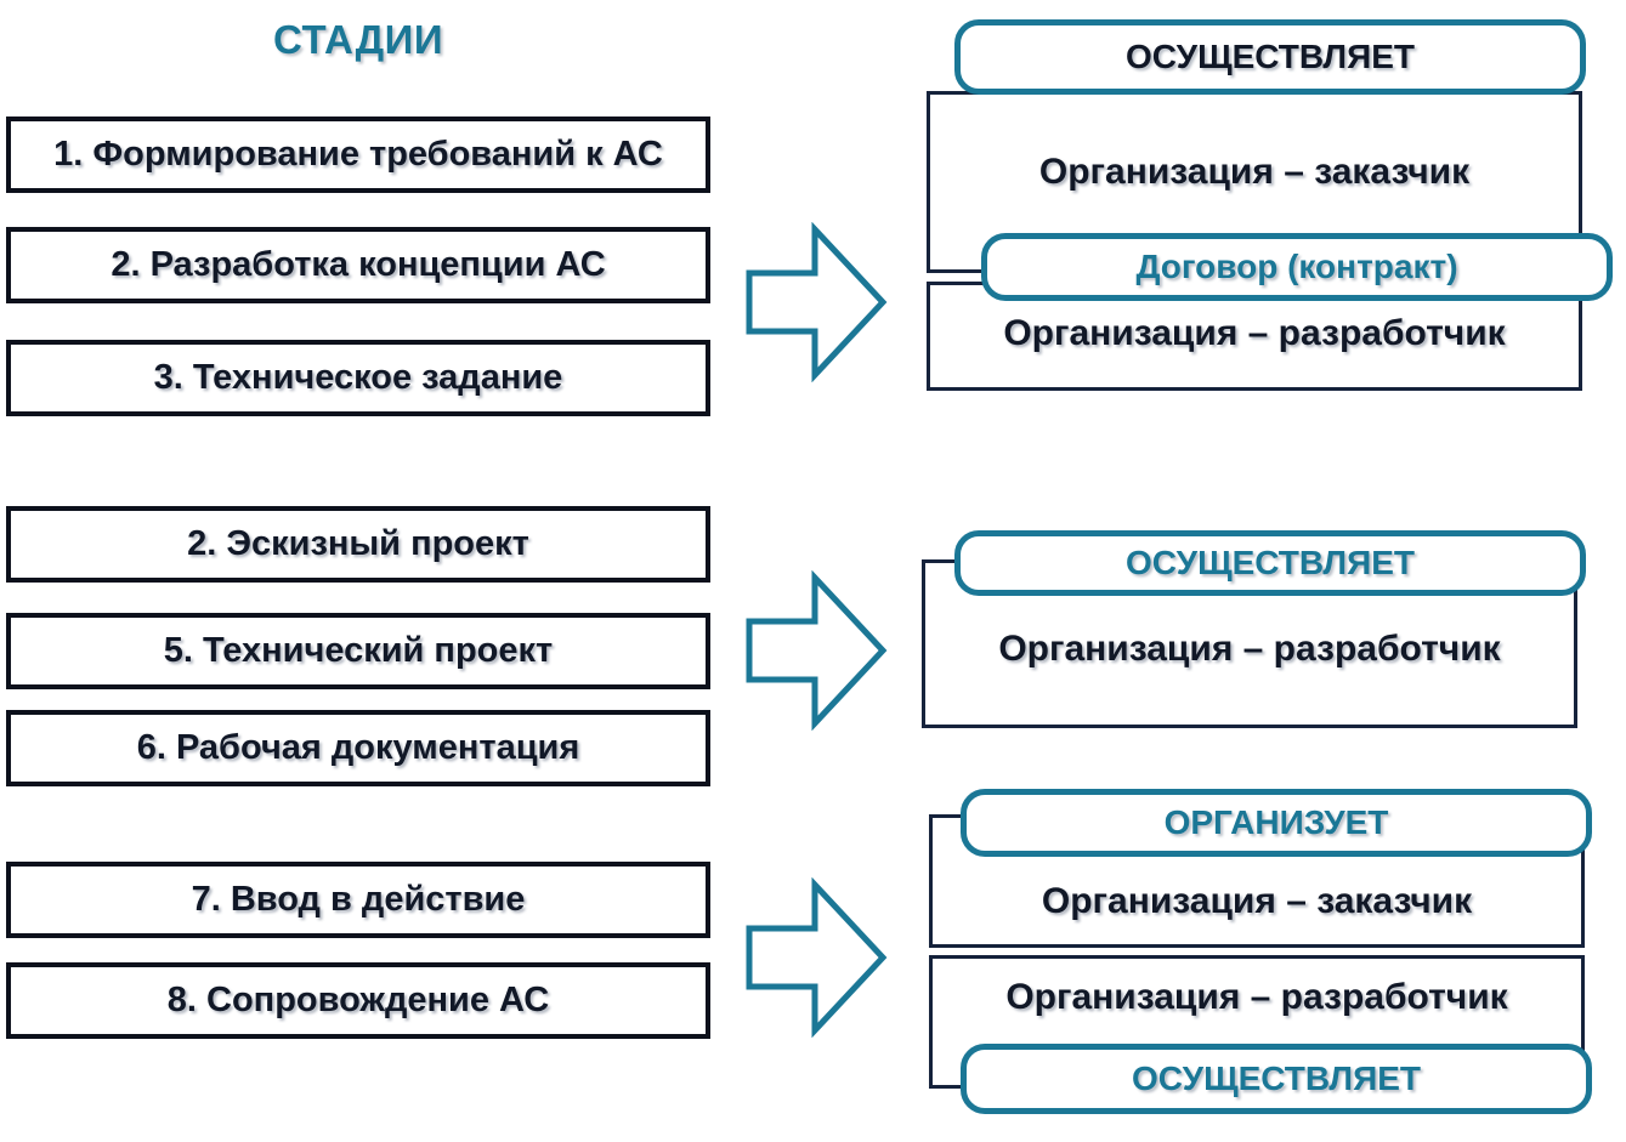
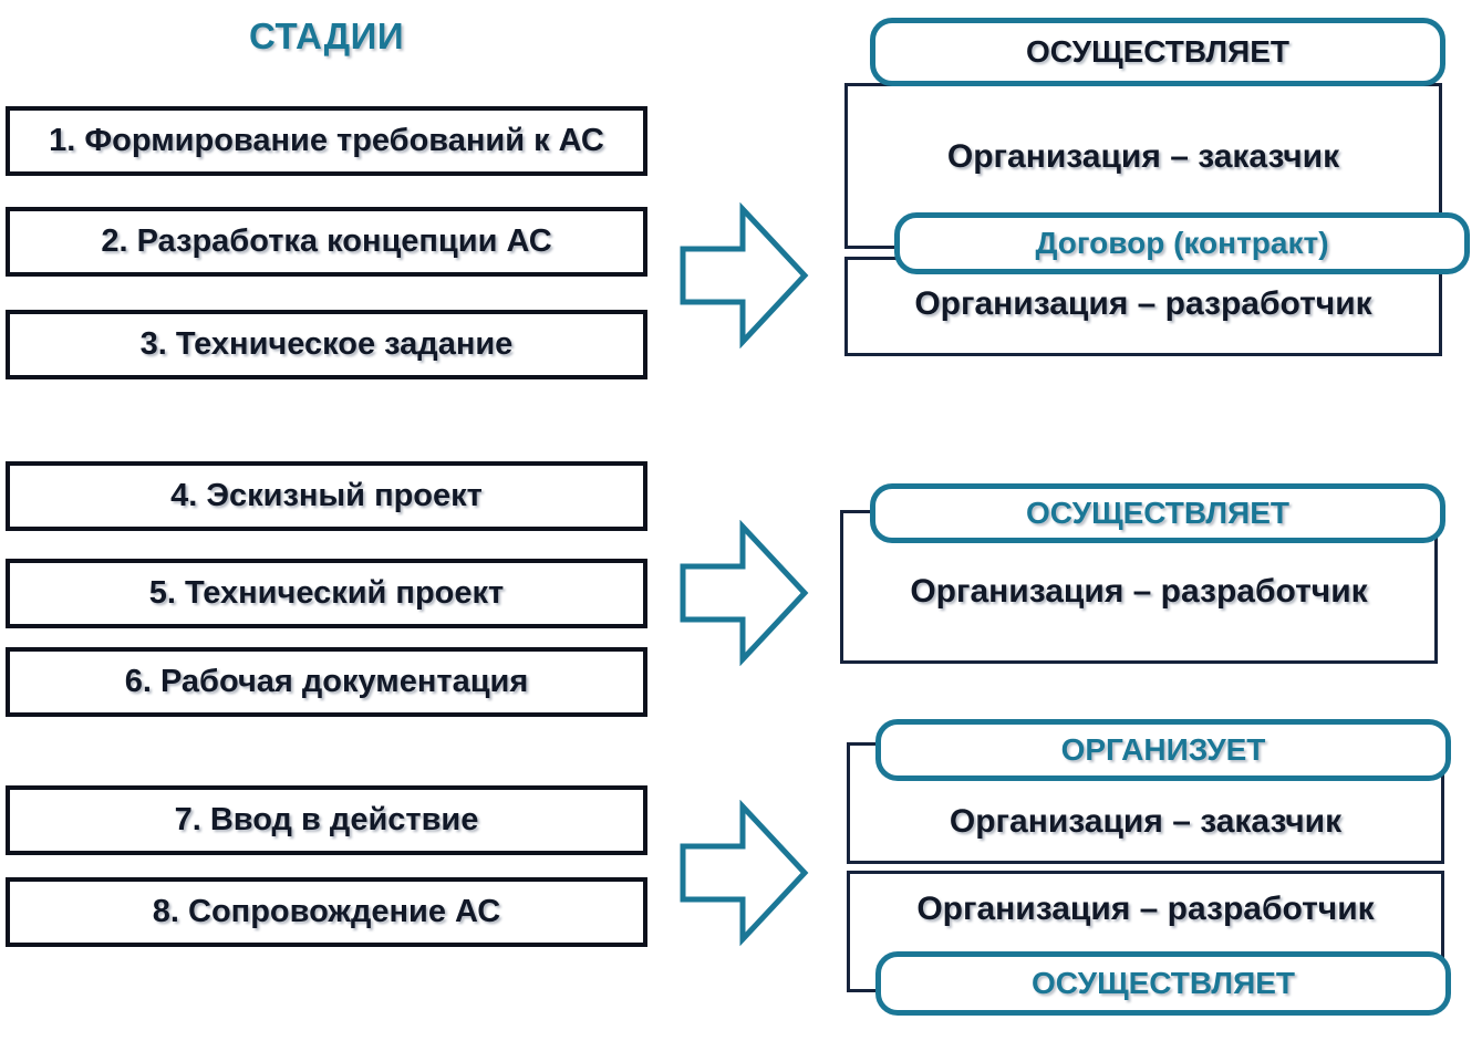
  СТАДИИ
  1. Формирование требований к АС
  2. Разработка концепции АС
  3. Техническое задание
- 2. Эскизный проект
+ 4. Эскизный проект
  5. Технический проект
  6. Рабочая документация
  7. Ввод в действие
  8. Сопровождение АС
  Организация – заказчик
  Организация – разработчик
  ОСУЩЕСТВЛЯЕТ
  Договор (контракт)
  Организация – разработчик
  ОСУЩЕСТВЛЯЕТ
  Организация – заказчик
  Организация – разработчик
  ОРГАНИЗУЕТ
  ОСУЩЕСТВЛЯЕТ
